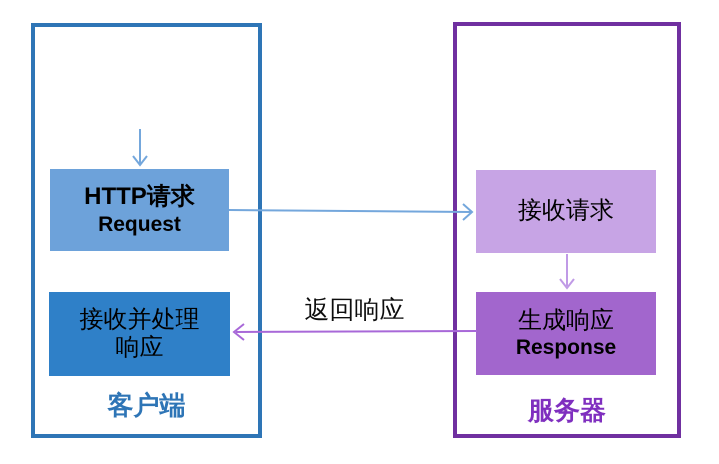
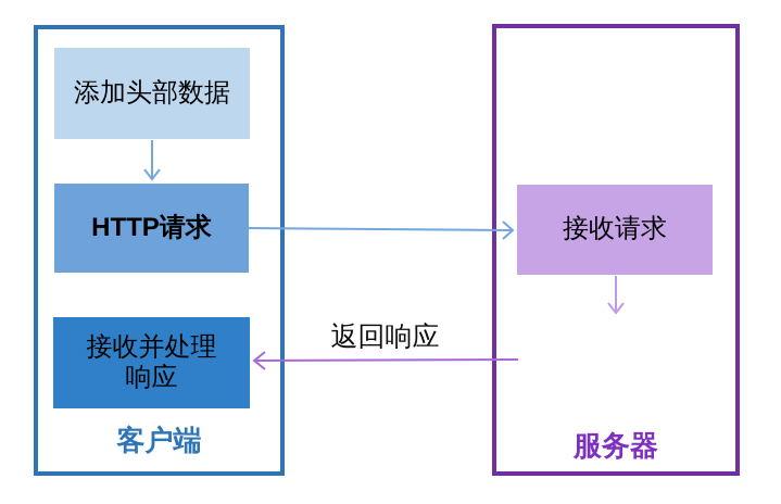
+ 添加头部数据
  HTTP请求
- Request
  接收并处理
  响应
  客户端
  接收请求
- 生成响应
- Response
  服务器
  返回响应
